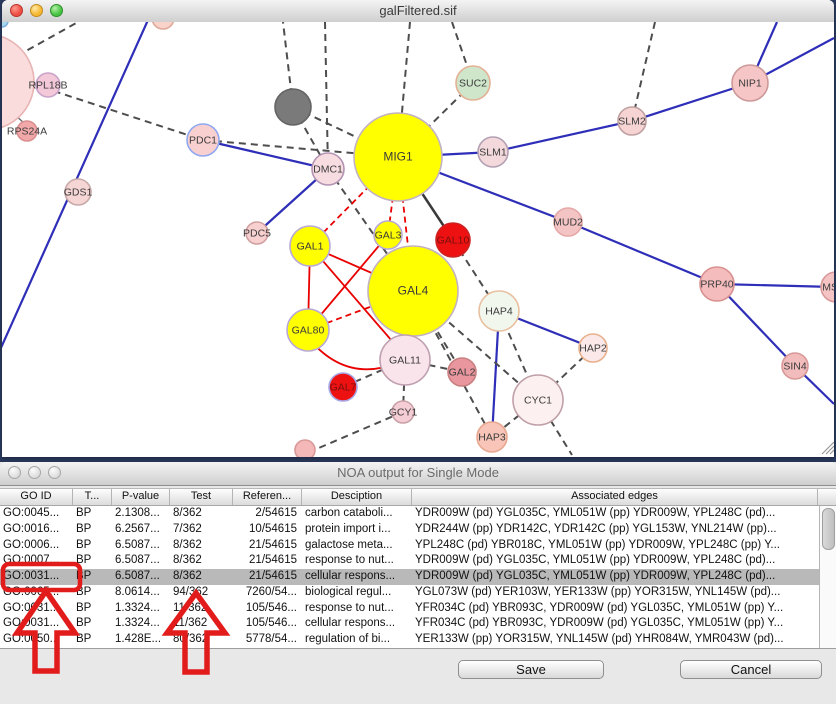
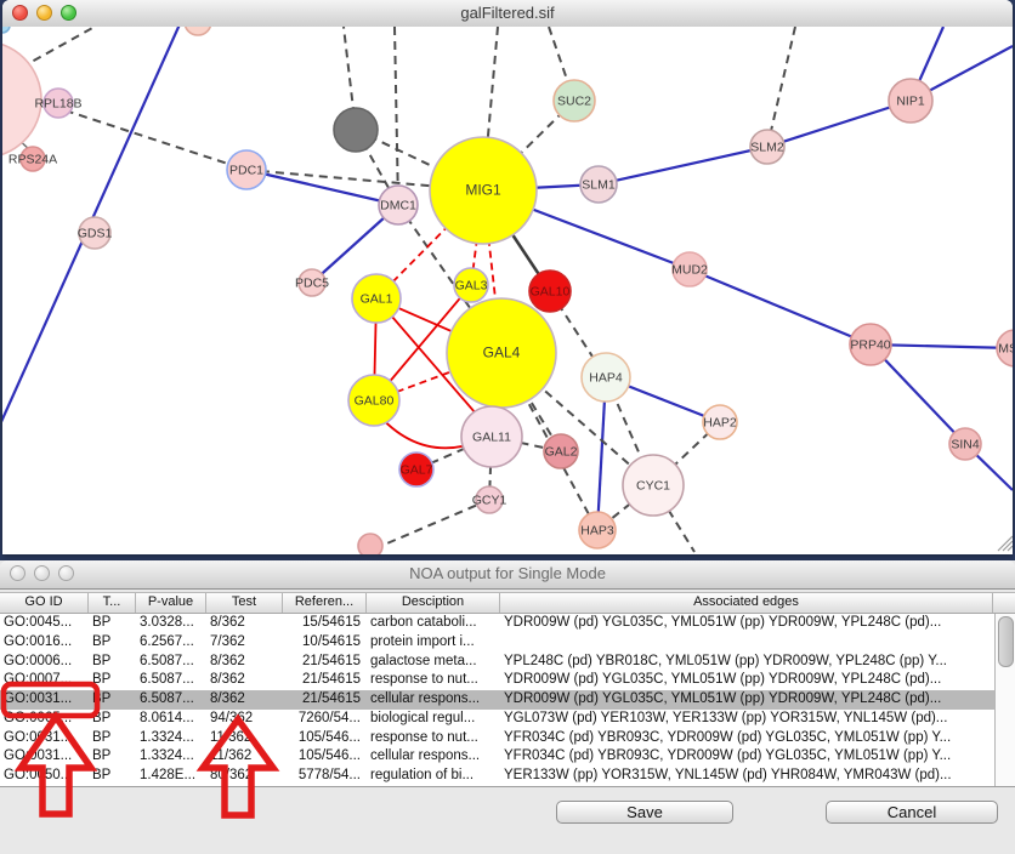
  galFiltered.sif
  RPL18B
  RPS24A
  GDS1
  PDC1
  PDC5
  DMC1
  MIG1
  SUC2
  SLM1
  SLM2
  NIP1
  MUD2
  PRP40
  SIN4
  HAP2
  CYC1
  HAP4
  HAP3
  GAL1
  GAL3
  GAL10
  GAL4
  GAL80
  GAL11
  GAL2
  GAL7
  GCY1
  NOA output for Single Mode
  GO ID
  T...
  P-value
  Test
  Referen...
  Desciption
  Associated edges
  GO:0045...
  BP
- 2.1308...
+ 3.0328...
  8/362
- 2/54615
+ 15/54615
  carbon cataboli...
  YDR009W (pd) YGL035C, YML051W (pp) YDR009W, YPL248C (pd)...
  GO:0016...
  BP
  6.2567...
  7/362
  10/54615
  protein import i...
- YDR244W (pp) YDR142C, YDR142C (pp) YGL153W, YNL214W (pp)...
  GO:0006...
  BP
  6.5087...
  8/362
  21/54615
  galactose meta...
  YPL248C (pd) YBR018C, YML051W (pp) YDR009W, YPL248C (pp) Y...
  GO:0007...
  BP
  6.5087...
  8/362
  21/54615
  response to nut...
  YDR009W (pd) YGL035C, YML051W (pp) YDR009W, YPL248C (pd)...
  GO:0031...
  6.5087...
  8/362
  21/54615
  cellular respons...
  YDR009W (pd) YGL035C, YML051W (pp) YDR009W, YPL248C (pd)...
  BP
  8.0614...
  94/362
  7260/54...
  biological regul...
  YGL073W (pd) YER103W, YER133W (pp) YOR315W, YNL145W (pd)...
  GO:031.
  BP
  1.3324...
  105/546...
  response to nut...
  YFR034C (pd) YBR093C, YDR009W (pd) YGL035C, YML051W (pp) Y...
  GO0031...
  BP
  1.3324...
  1/362
  105/546...
  cellular respons...
  YFR034C (pd) YBR093C, YDR009W (pd) YGL035C, YML051W (pp) Y...
  GO:050.
  BP
  1.428E...
  5778/54...
  regulation of bi...
  YER133W (pp) YOR315W, YNL145W (pd) YHR084W, YMR043W (pd)...
  Save
  Cancel
